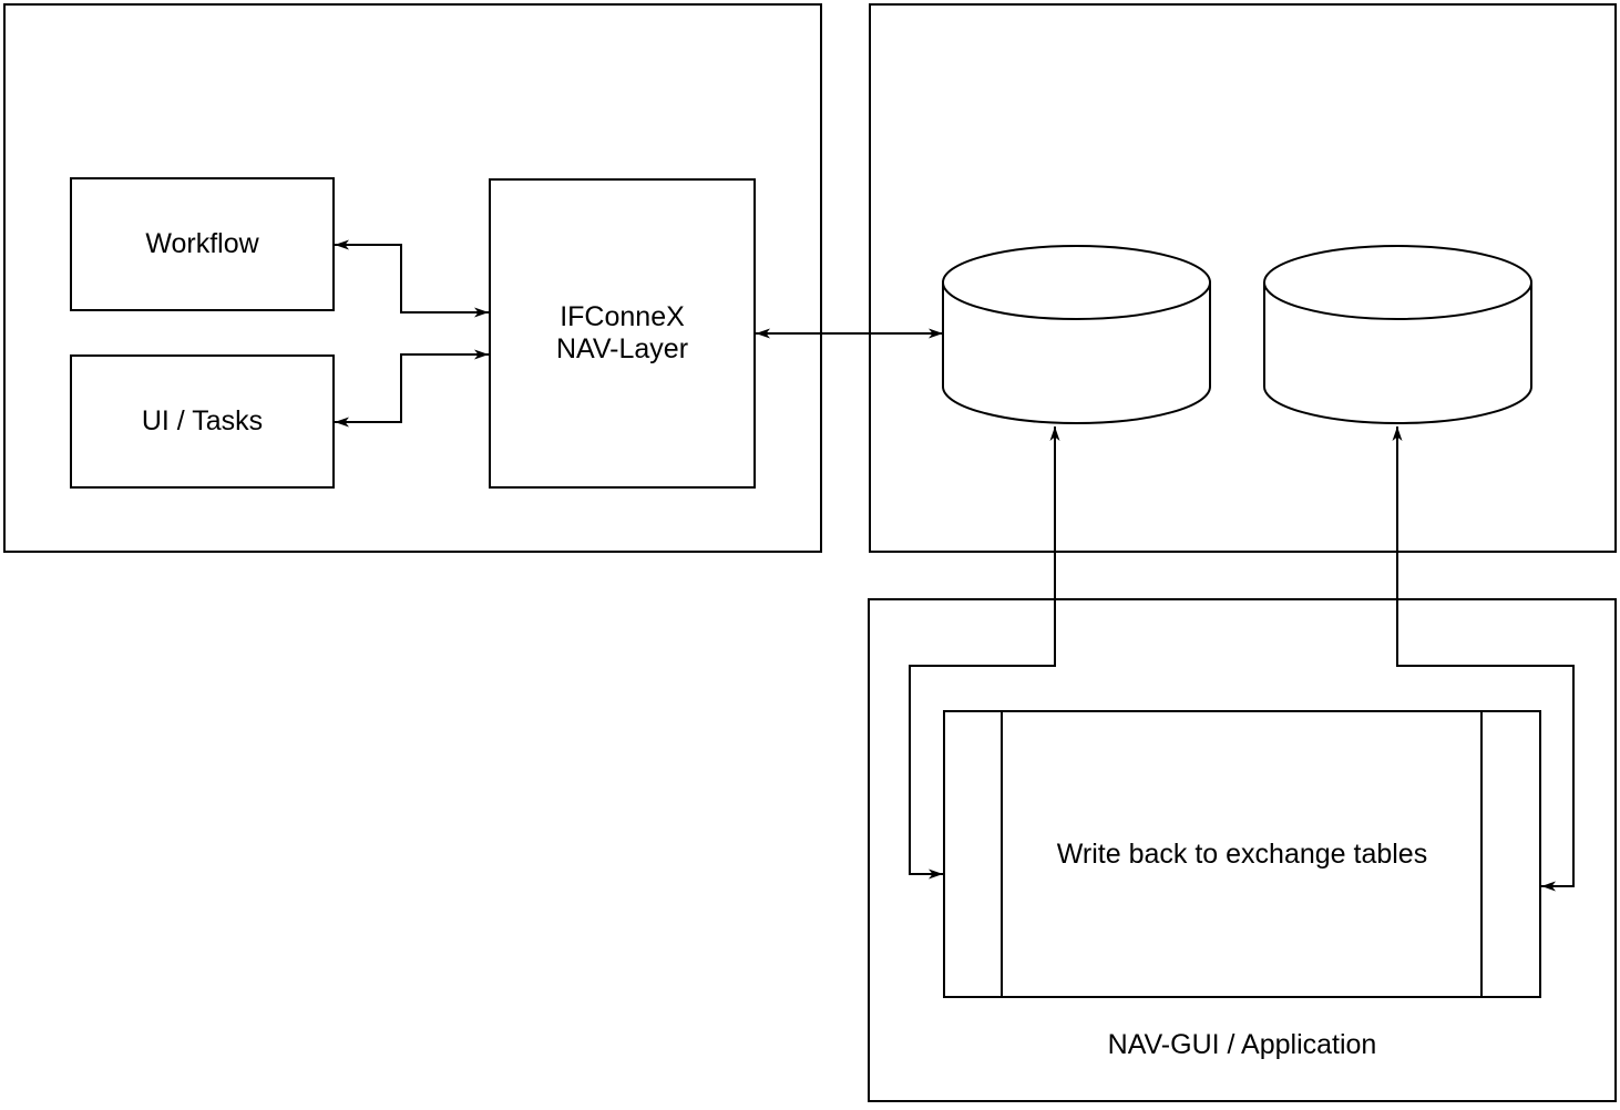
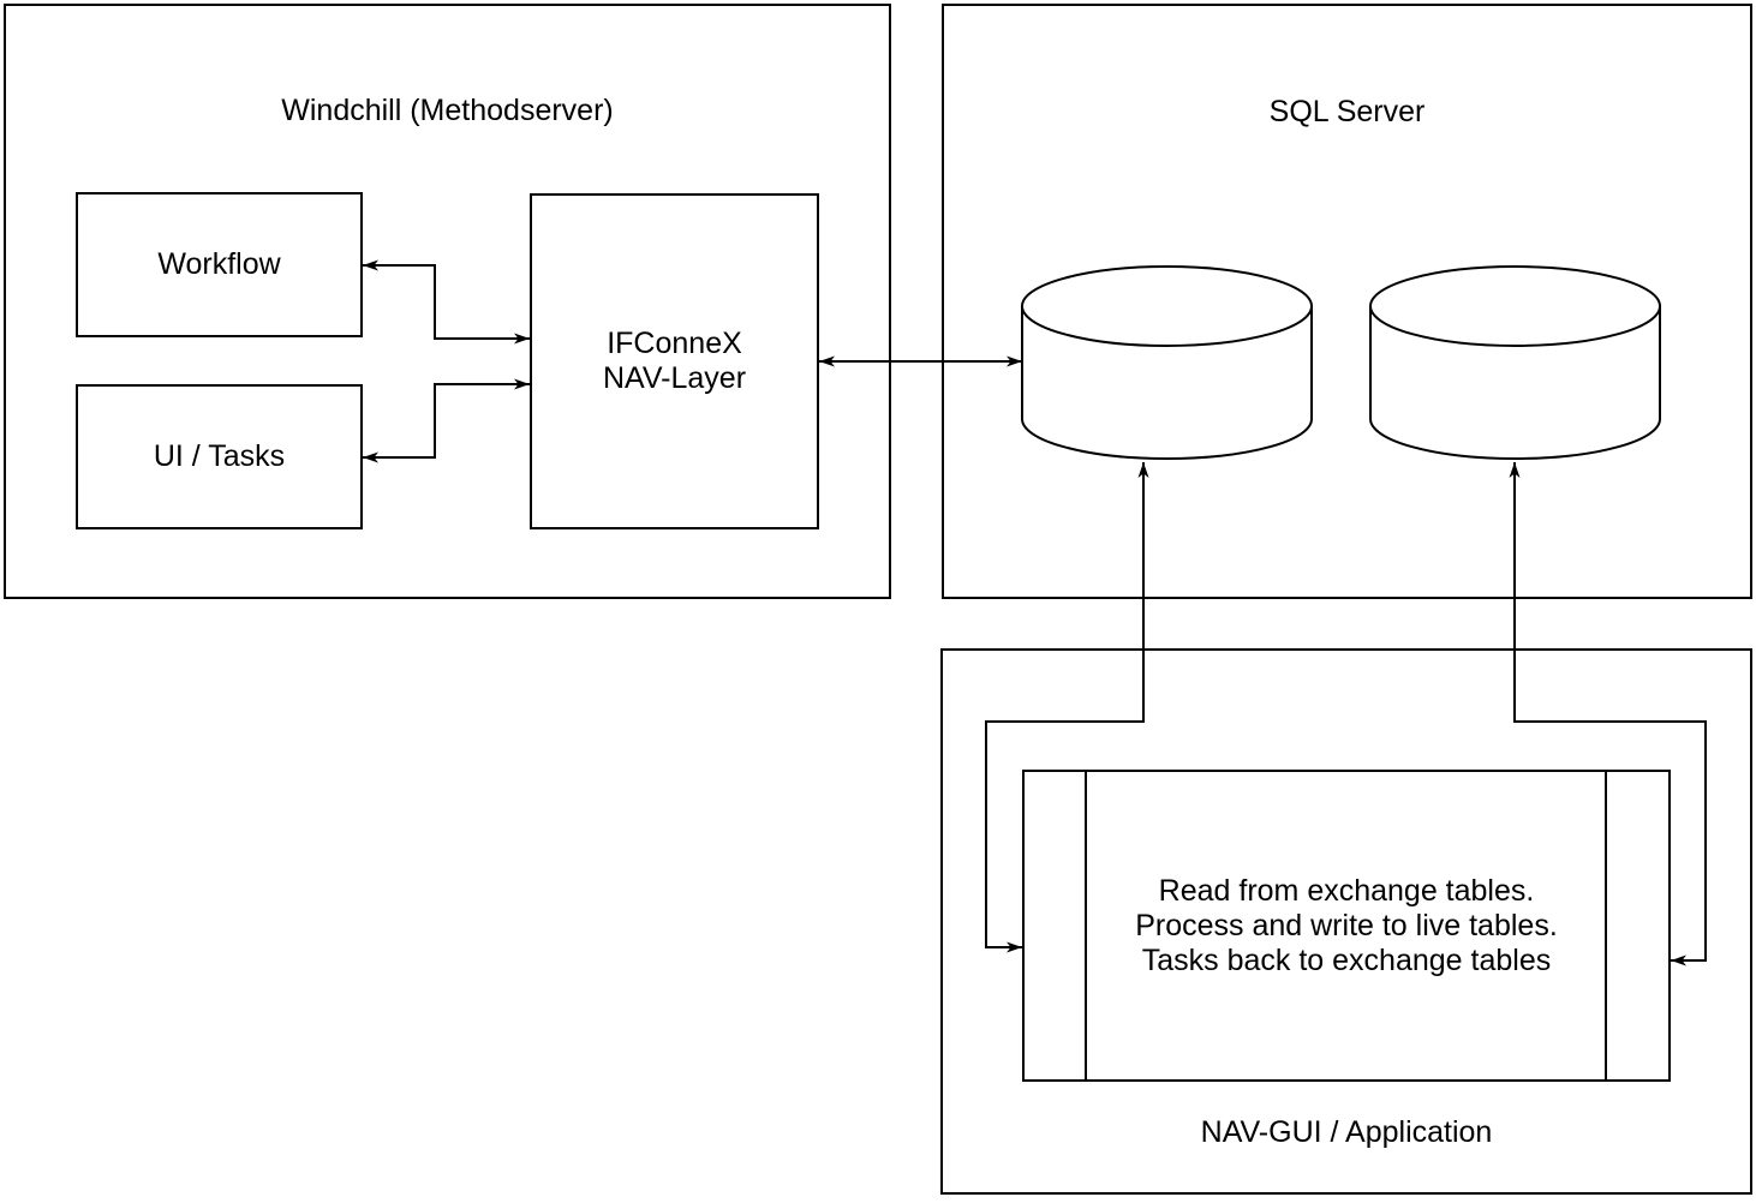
+ Windchill (Methodserver)
  Workflow
  UI / Tasks
  IFConneX
  NAV-Layer
+ SQL Server
  NAV-GUI / Application
+ Read from exchange tables.
+ Process and write to live tables.
- Write back to exchange tables
+ Tasks back to exchange tables
